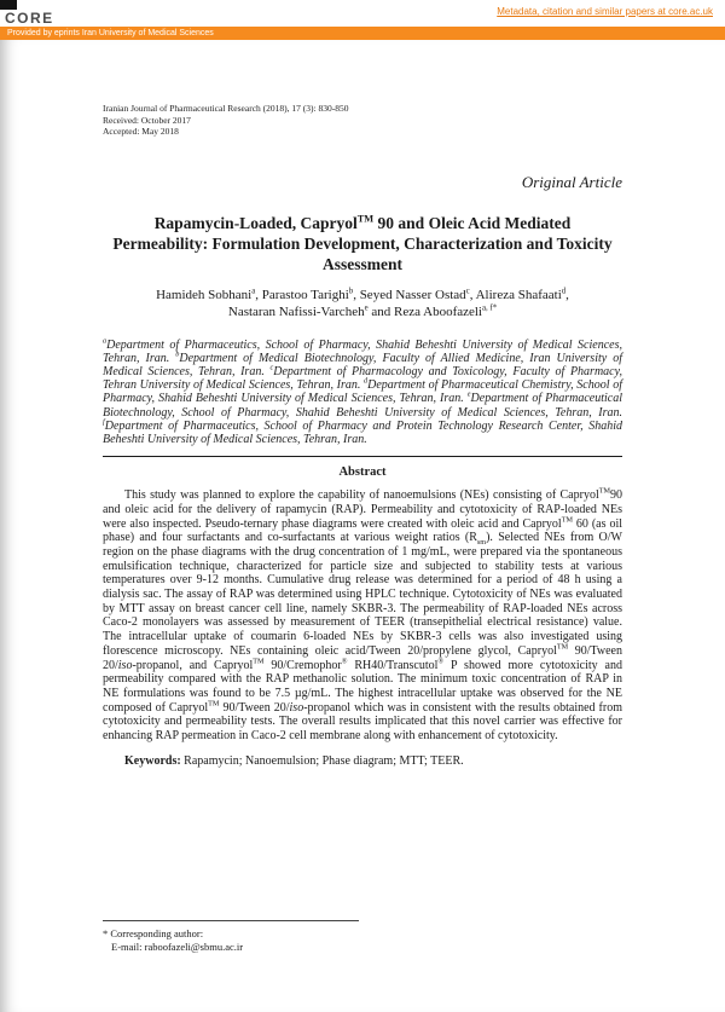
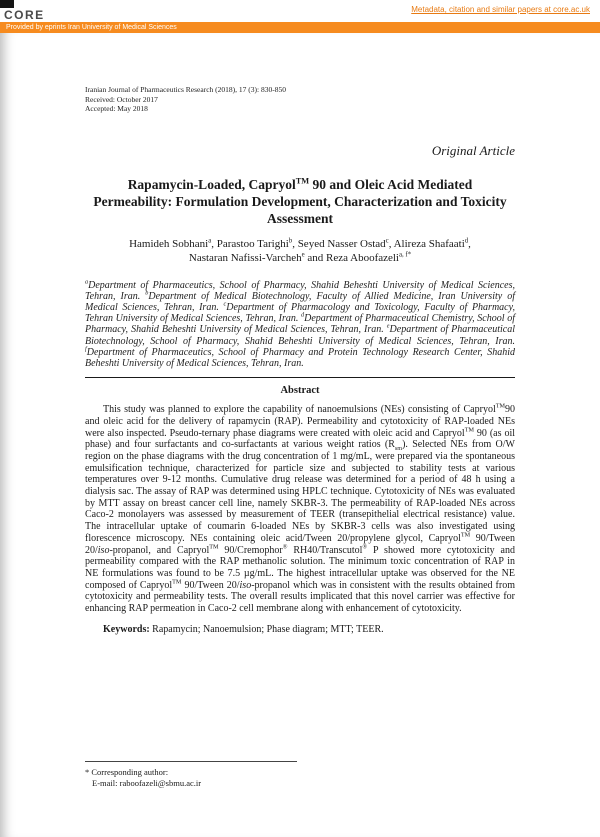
  CORE
  Metadata, citation and similar papers at core.ac.uk
- Iranian Journal of Pharmaceutical Research (2018), 17 (3): 830-850
+ Iranian Journal of Pharmaceutics Research (2018), 17 (3): 830-850
  Received: October 2017
  Accepted: May 2018
  Original Article
  Rapamycin-Loaded, CapryolTM 90 and Oleic Acid Mediated
  Permeability: Formulation Development, Characterization and Toxicity
  Assessment
  Hamideh Sobhani , Parastoo Tarighi , Seyed Nasser Ostad , Alireza Shafaati ,
  Nastaran Nafissi-Varcheh and Reza Aboofazeli
  Department of Pharmaceutics, School of Pharmacy, Shahid Beheshti University of Medical Sciences, Tehran, Iran. Department of Medical Biotechnology, Faculty of Allied Medicine, Iran University of Medical Sciences, Tehran, Iran. Department of Pharmacology and Toxicology, Faculty of Pharmacy, Tehran University of Medical Sciences, Tehran, Iran. Department of Pharmaceutical Chemistry, School of Pharmacy, Shahid Beheshti University of Medical Sciences, Tehran, Iran. Department of Pharmaceutical Biotechnology, School of Pharmacy, Shahid Beheshti University of Medical Sciences, Tehran, Iran.Department of Pharmaceutics, School of Pharmacy and Protein Technology Research Center, Shahid Beheshti University of Medical Sciences, Tehran, Iran.
  Abstract
- This study was planned to explore the capability of nanoemulsions (NEs) consisting of Capryol 90 and oleic acid for the delivery of rapamycin (RAP). Permeability and cytotoxicity of RAP-loaded NEs were also inspected. Pseudo-ternary phase diagrams were created with oleic acid and Capryol 60 (as oil phase) and four surfactants and co-surfactants at various weight ratios (R ). Selected NEs from O/W region on the phase diagrams with the drug concentration of 1 mg/mL, were prepared via the spontaneous emulsification technique, characterized for particle size and subjected to stability tests at various temperatures over 9-12 months. Cumulative drug release was determined for a period of 48 h using a dialysis sac. The assay of RAP was determined using HPLC technique. Cytotoxicity of NEs was evaluated by MTT assay on breast cancer cell line, namely SKBR-3. The permeability of RAP-loaded NEs across Caco-2 monolayers was assessed by measurement of TEER (transepithelial electrical resistance) value. The intracellular uptake of coumarin 6-loaded NEs by SKBR-3 cells was also investigated using florescence microscopy. NEs containing oleic acid/Tween 20/propylene glycol, Capryol 90/Tween 20/iso-propanol, and Capryol 90/Cremophor RH40/Transcutol P showed more cytotoxicity and permeability compared with the RAP methanolic solution. The minimum toxic concentration of RAP in NE formulations was found to be 7.5 µg/mL. The highest intracellular uptake was observed for the NE composed of Capryol 90/Tween 20/iso-propanol which was in consistent with the results obtained from cytotoxicity and permeability tests. The overall results implicated that this novel carrier was effective for enhancing RAP permeation in Caco-2 cell membrane along with enhancement of cytotoxicity.
+ This study was planned to explore the capability of nanoemulsions (NEs) consisting of Capryol 90 and oleic acid for the delivery of rapamycin (RAP). Permeability and cytotoxicity of RAP-loaded NEs were also inspected. Pseudo-ternary phase diagrams were created with oleic acid and Capryol 90 (as oil phase) and four surfactants and co-surfactants at various weight ratios (R ). Selected NEs from O/W region on the phase diagrams with the drug concentration of 1 mg/mL, were prepared via the spontaneous emulsification technique, characterized for particle size and subjected to stability tests at various temperatures over 9-12 months. Cumulative drug release was determined for a period of 48 h using a dialysis sac. The assay of RAP was determined using HPLC technique. Cytotoxicity of NEs was evaluated by MTT assay on breast cancer cell line, namely SKBR-3. The permeability of RAP-loaded NEs across Caco-2 monolayers was assessed by measurement of TEER (transepithelial electrical resistance) value. The intracellular uptake of coumarin 6-loaded NEs by SKBR-3 cells was also investigated using florescence microscopy. NEs containing oleic acid/Tween 20/propylene glycol, Capryol 90/Tween 20/iso-propanol, and Capryol 90/Cremophor RH40/Transcutol P showed more cytotoxicity and permeability compared with the RAP methanolic solution. The minimum toxic concentration of RAP in NE formulations was found to be 7.5 µg/mL. The highest intracellular uptake was observed for the NE composed of Capryol 90/Tween 20/iso-propanol which was in consistent with the results obtained from cytotoxicity and permeability tests. The overall results implicated that this novel carrier was effective for enhancing RAP permeation in Caco-2 cell membrane along with enhancement of cytotoxicity.
  Keywords: Rapamycin; Nanoemulsion; Phase diagram; MTT; TEER.
  * Corresponding author:
  E-mail: raboofazeli@sbmu.ac.ir
